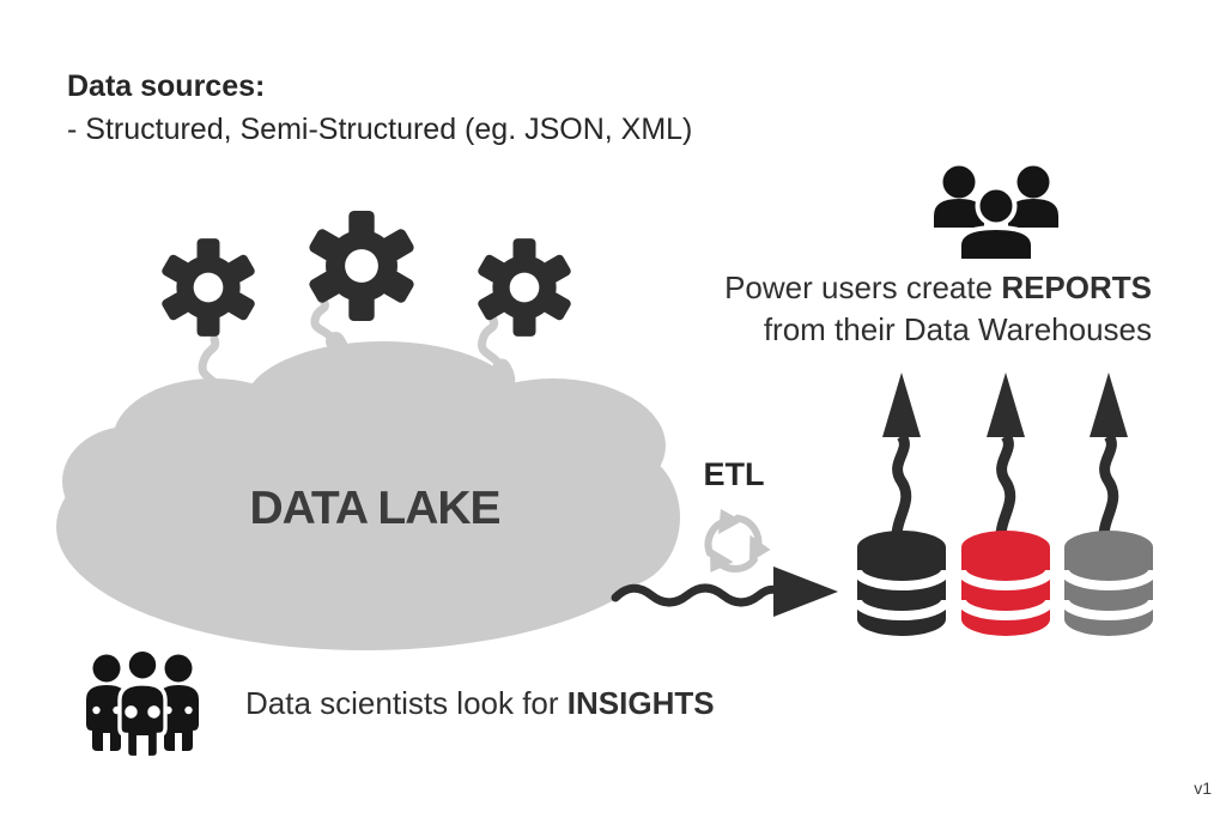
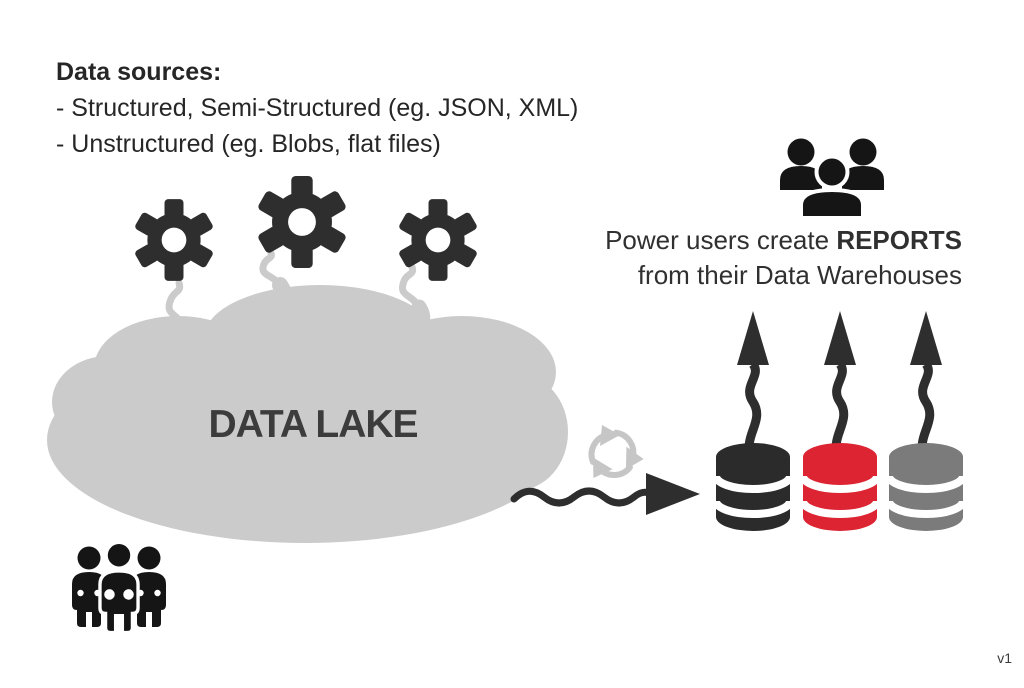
  Data sources:
  - Structured, Semi-Structured (eg. JSON, XML)
+ - Unstructured (eg. Blobs, flat files)
  Power users create REPORTS
  from their Data Warehouses
  DATA LAKE
- ETL
- Data scientists look for INSIGHTS
  v1
